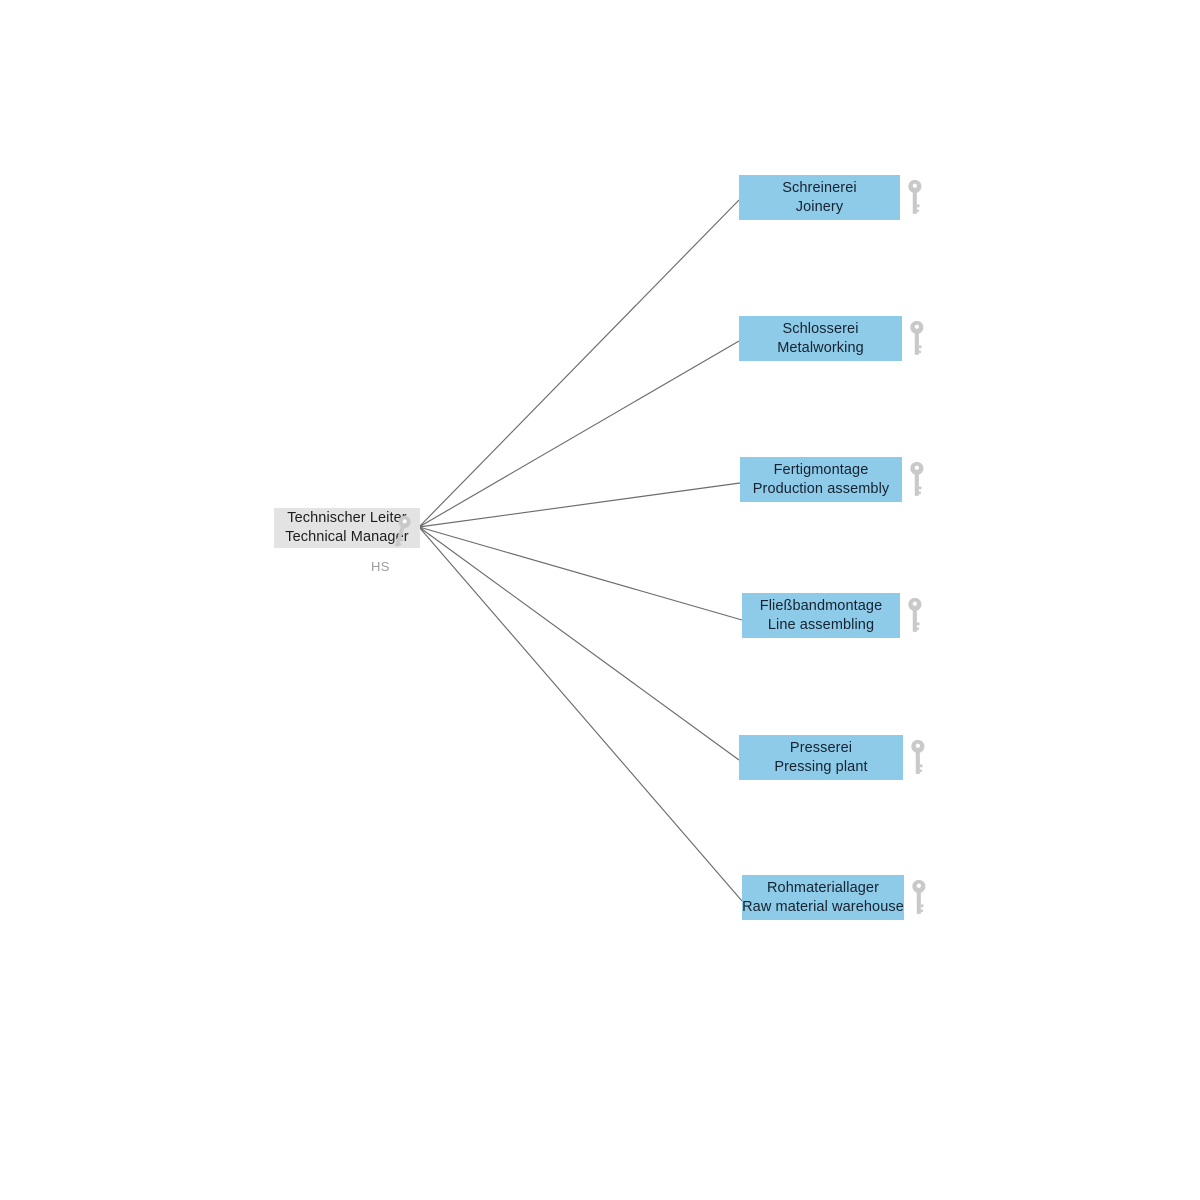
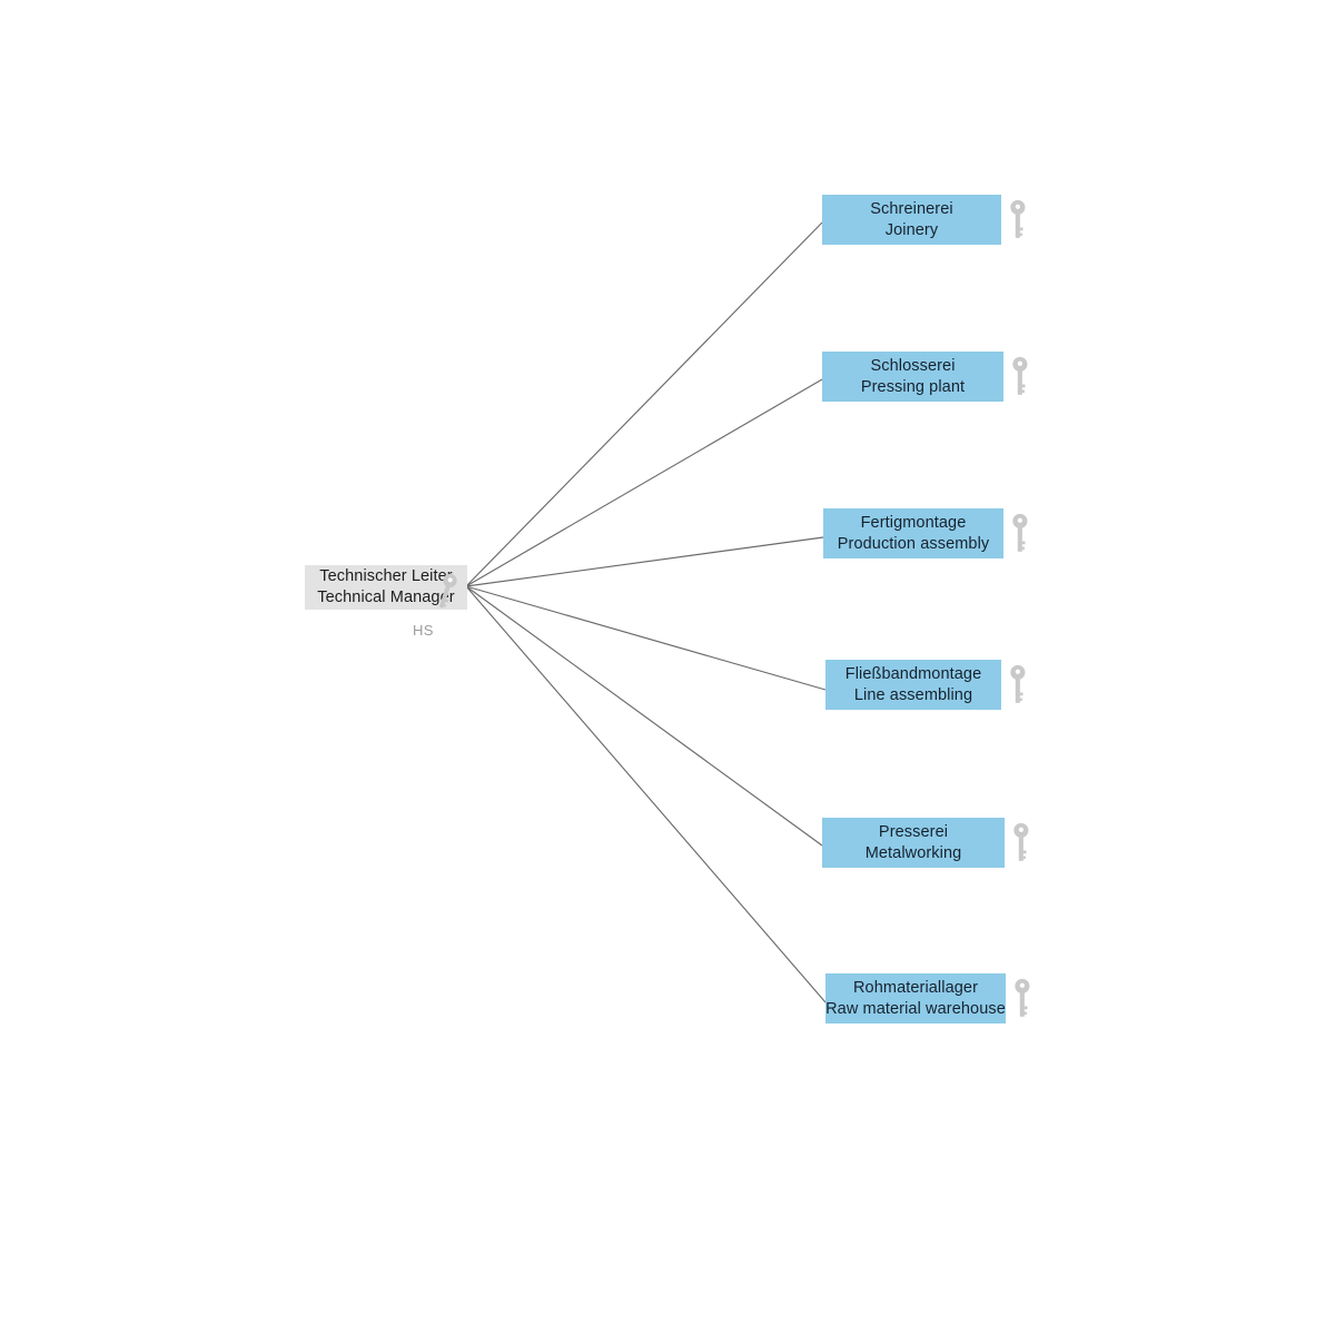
  Technischer Leite
  Technical Managr
  HS
  Schreinerei
  Joinery
  Schlosserei
- Metalworking
+ Pressing plant
  Fertigmontage
  Production assembly
  Fließbandmontage
  Line assembling
  Presserei
- Pressing plant
+ Metalworking
  Rohmateriallager
  Raw material warehouse
